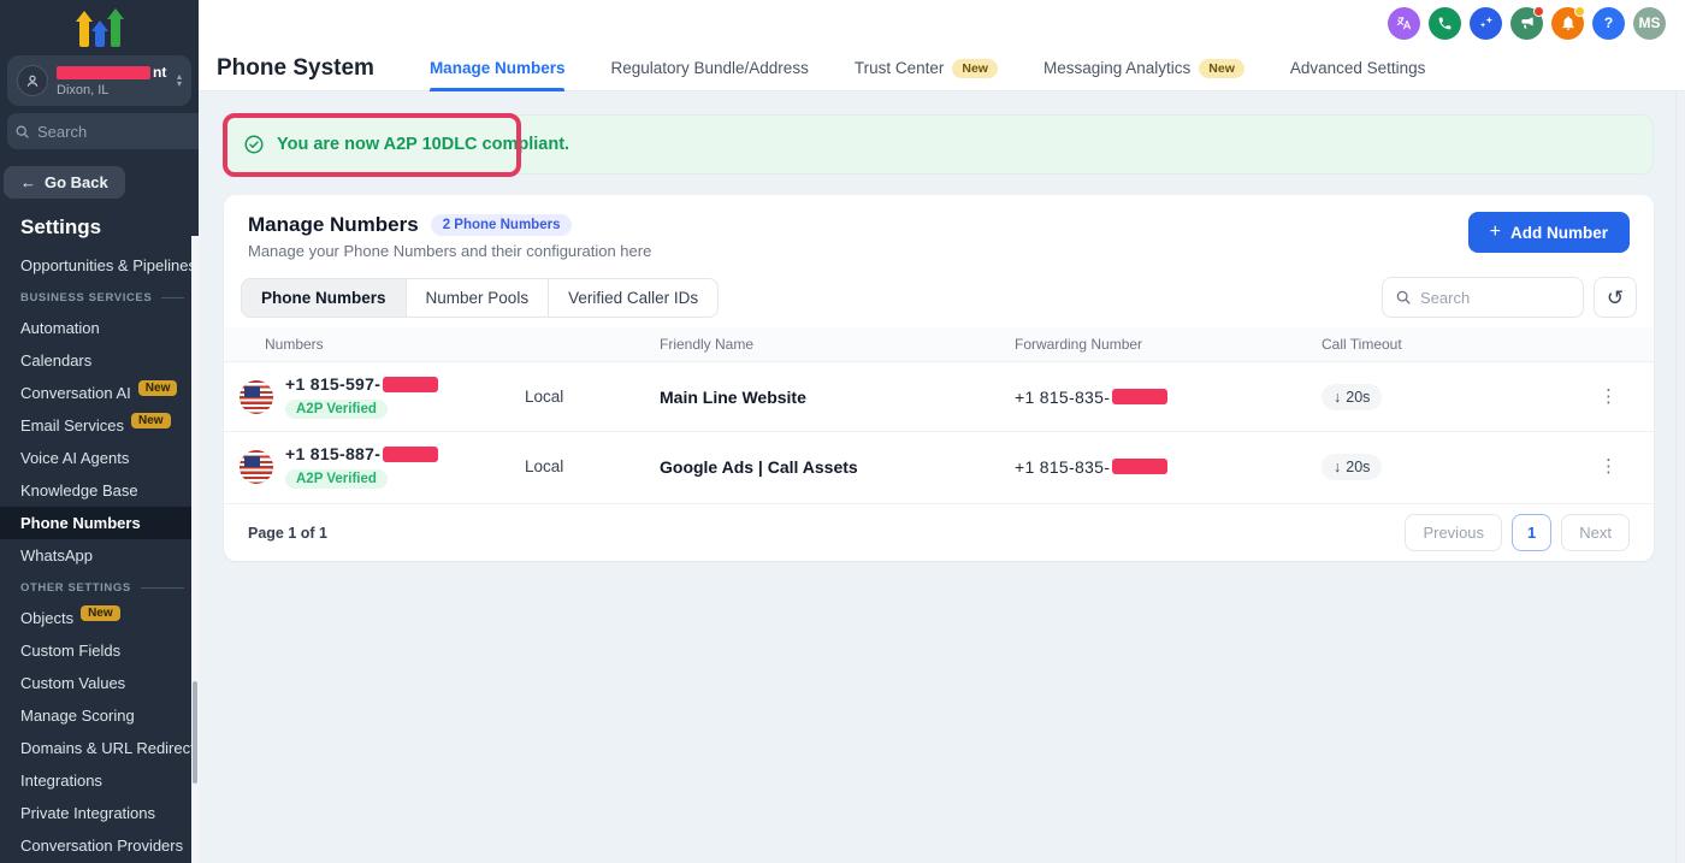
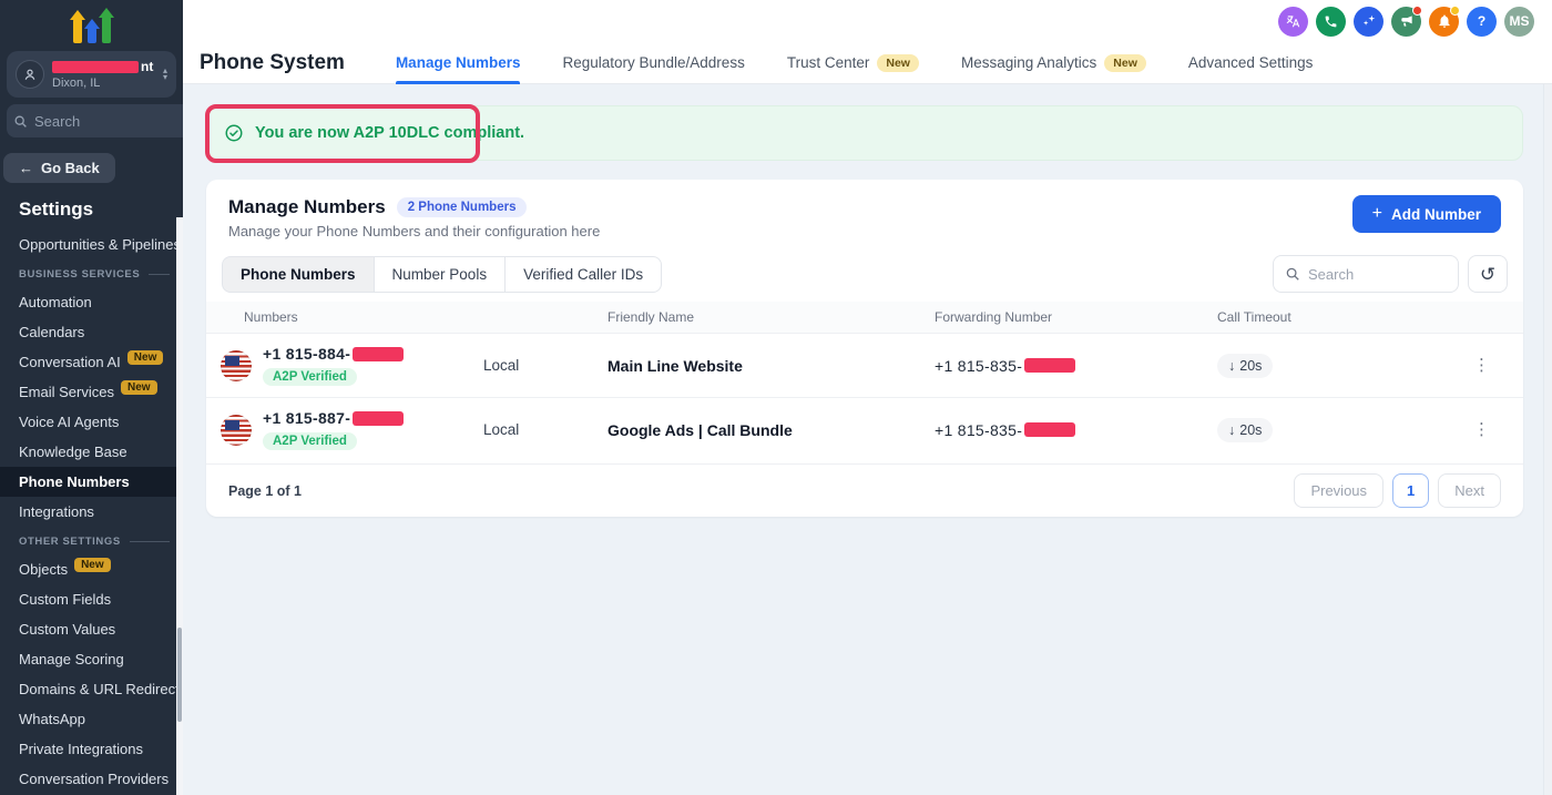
  nt
  Dixon, IL
  ▴
  ▾
  Search
  ←
  Go Back
  Settings
  Opportunities & Pipeline
  BUSINESS SERVICES
  Automation
  Calendars
  Conversation AI
  New
  Email Services
  New
  Voice AI Agents
  Knowledge Base
  Phone Numbers
- WhatsApp
+ Integrations
  OTHER SETTINGS
  Objects
  New
  Custom Fields
  Custom Values
  Manage Scoring
  Domains & URL Redirec
- Integrations
+ WhatsApp
  Private Integrations
  Conversation Providers
  ?
  MS
  Phone System
  Manage Numbers
  Regulatory Bundle/Address
  Trust Center
  New
  Messaging Analytics
  New
  Advanced Settings
  You are now A2P 10DLC compliant.
  Manage Numbers
  2 Phone Numbers
  Manage your Phone Numbers and their configuration here
  +
  Add Number
  Phone Numbers
  Number Pools
  Verified Caller IDs
  Search
  ↺
  Numbers
  Friendly Name
  Forwarding Number
  Call Timeout
- +1 815-597-
+ +1 815-884-
  A2P Verified
  Local
  Main Line Website
  +1 815-835-
  ↓
  20s
  ⋮
  +1 815-887-
  A2P Verified
  Local
- Google Ads | Call Assets
+ Google Ads | Call Bundle
  +1 815-835-
  ↓
  20s
  ⋮
  Page 1 of 1
  Previous
  1
  Next
